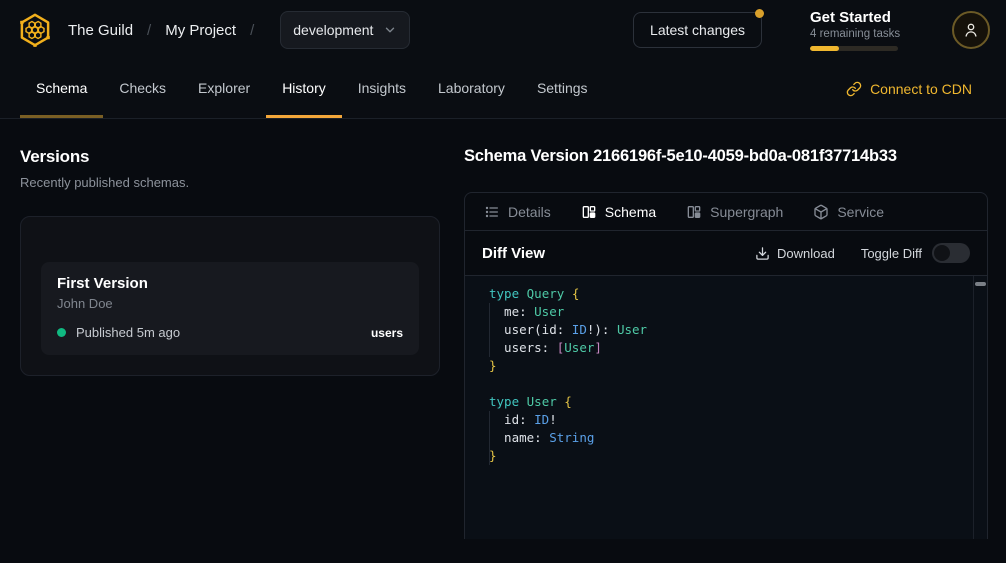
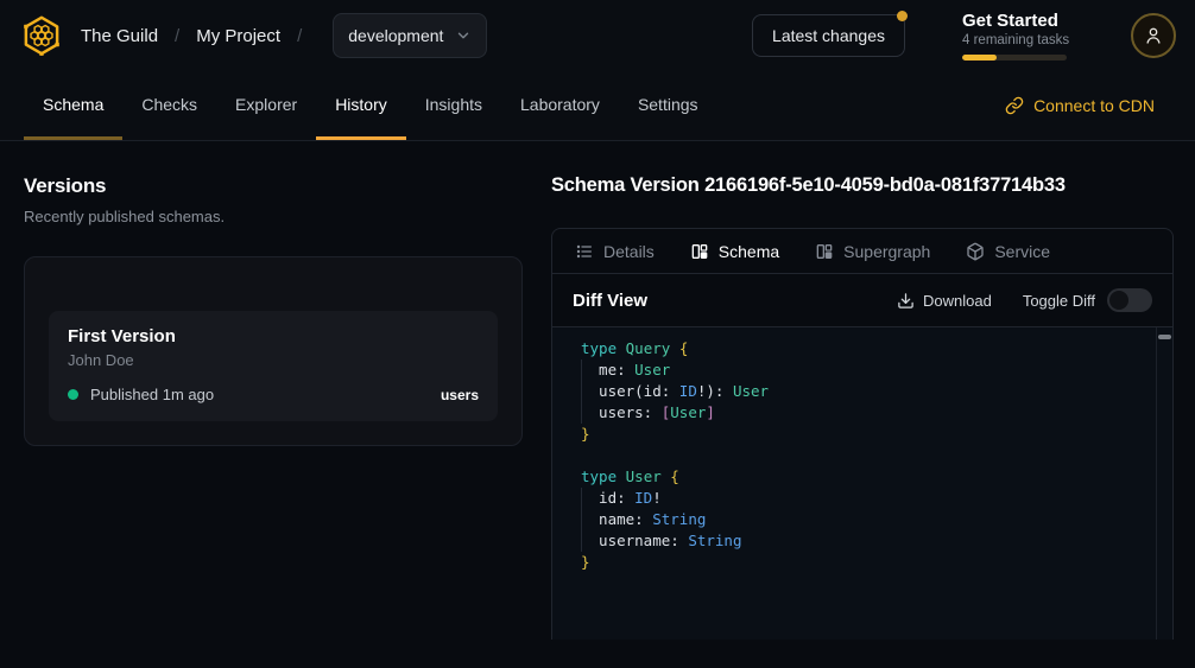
  The Guild
  /
  My Project
  /
  development
  Latest changes
  Get Started
  4 remaining tasks
  Schema
  Checks
  Explorer
  History
  Insights
  Laboratory
  Settings
  Connect to CDN
  Versions
  Recently published schemas.
  First Version
  John Doe
- Published 5m ago
+ Published 1m ago
  users
  Schema Version 2166196f-5e10-4059-bd0a-081f37714b33
  Details
  Schema
  Supergraph
  Service
  Diff View
  Download
  Toggle Diff
  type Query {
  me: User
  user(id: ID!): User
  users: [User]
  }
  type User {
  id: ID!
  name: String
+ username: String
  }
